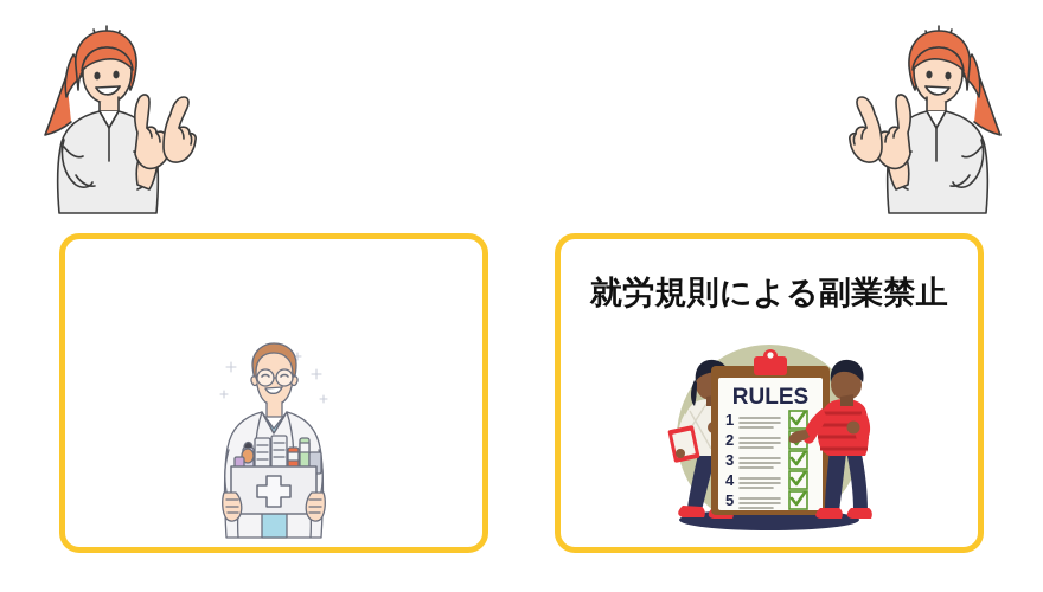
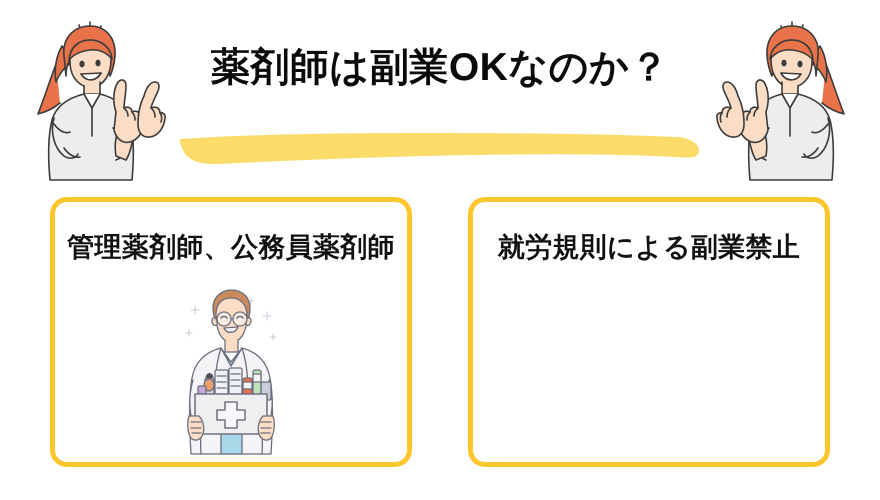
+ 薬剤師は副業OKなのか？
+ 管理薬剤師、公務員薬剤師
  就労規則による副業禁止
- RULES
- 1
- 2
- 3
- 4
- 5
